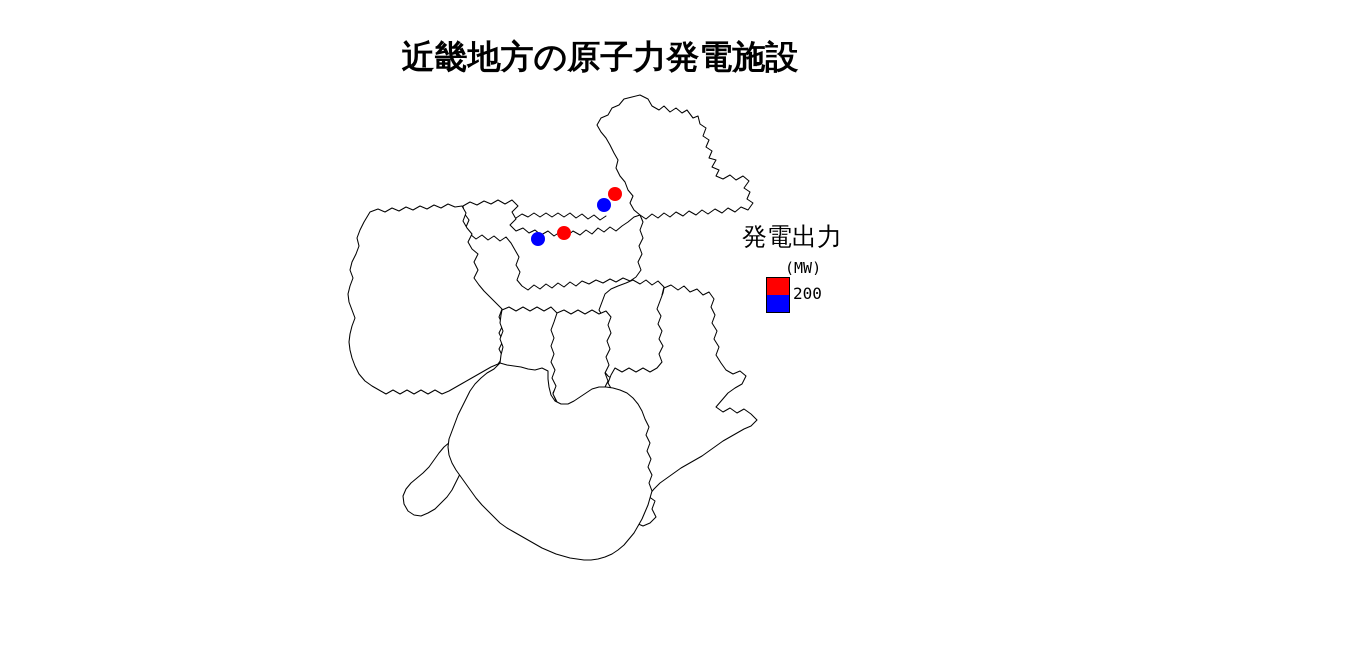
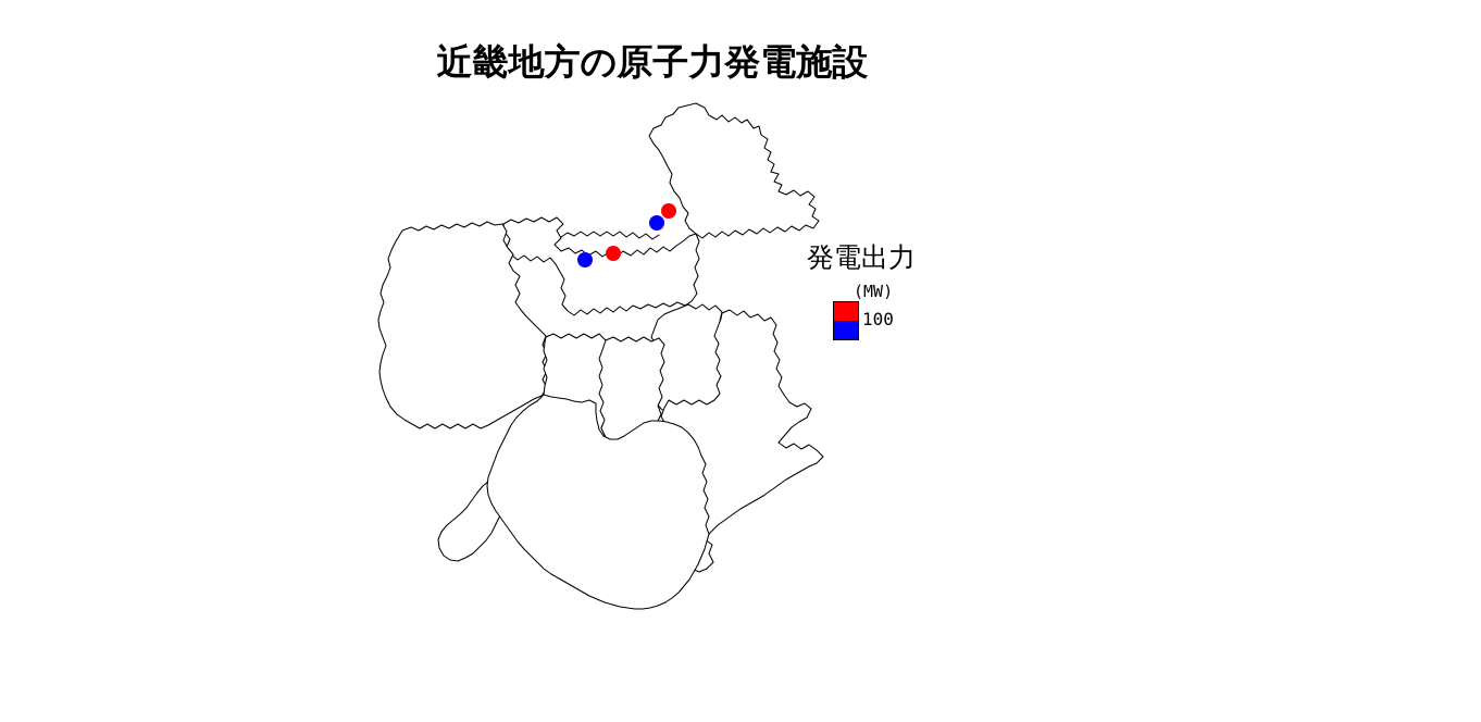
  近畿地方の原子力発電施設
  発電出力
  (MW)
- 200
+ 100
